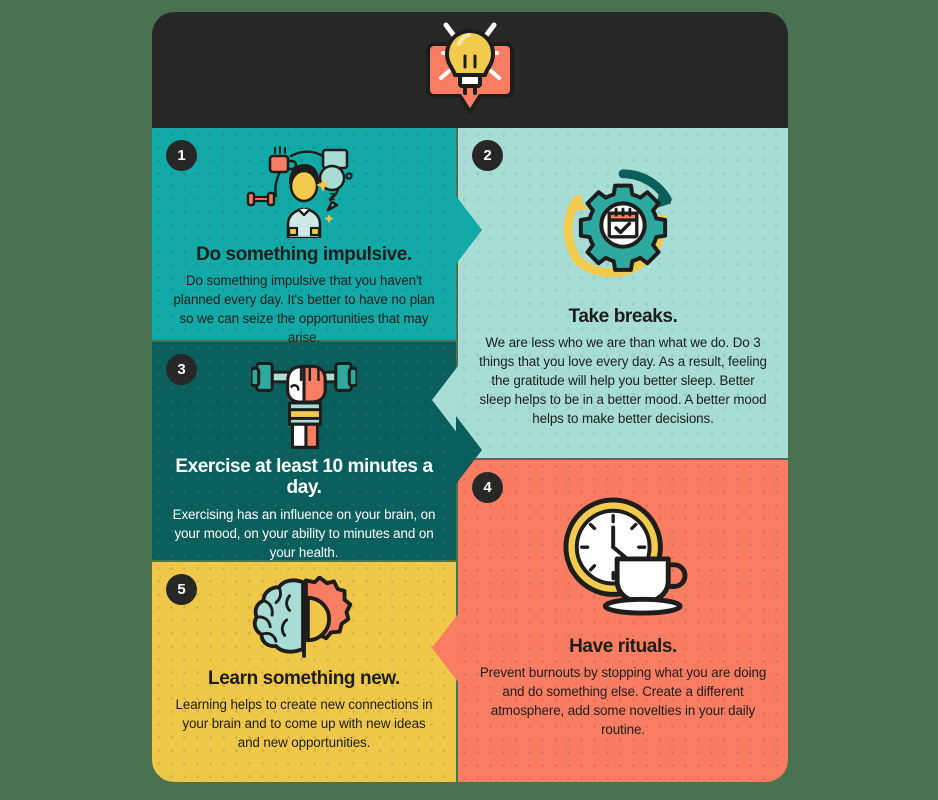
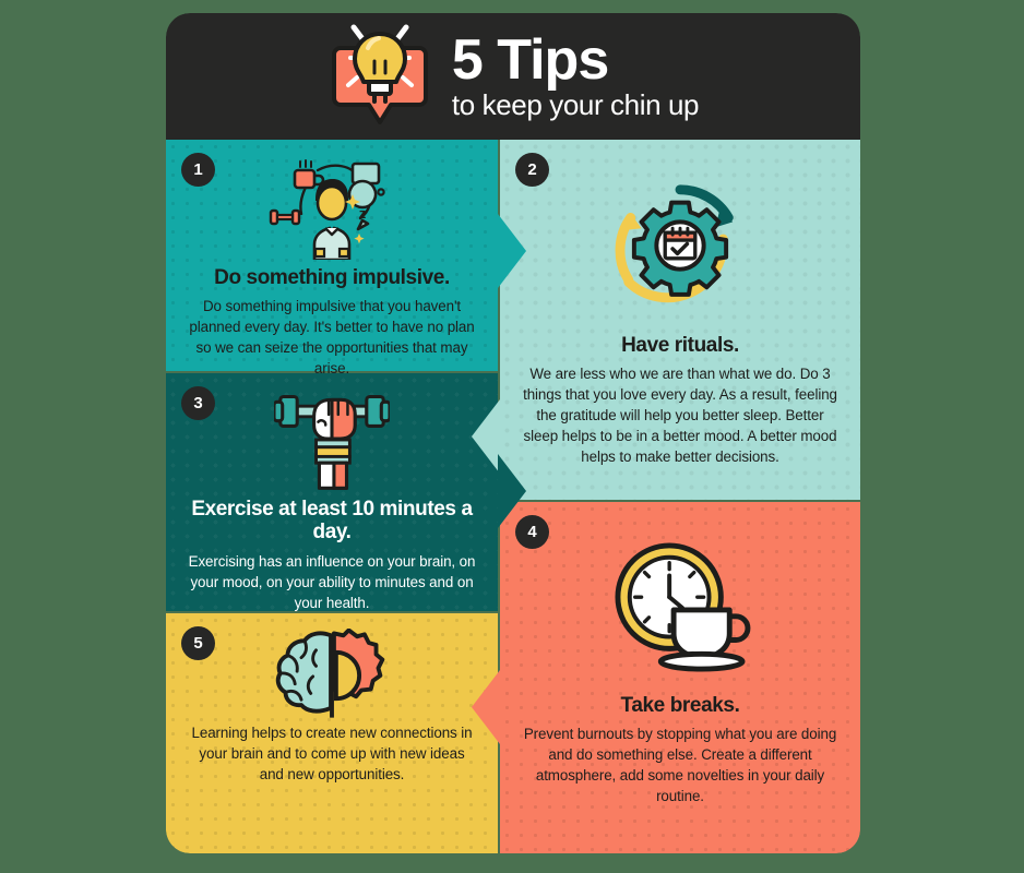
+ 5 Tips
+ to keep your chin up
  1
  z
  Do something impulsive.
  Do something impulsive that you haven't planned every day. It's better to have no plan so we can seize the opportunities that may arise.
  2
- Take breaks.
+ Have rituals.
  We are less who we are than what we do. Do 3 things that you love every day. As a result, feeling the gratitude will help you better sleep. Better sleep helps to be in a better mood. A better mood helps to make better decisions.
  3
  Exercise at least 10 minutes a day.
  Exercising has an influence on your brain, on your mood, on your ability to minutes and on your health.
  4
- Have rituals.
+ Take breaks.
  Prevent burnouts by stopping what you are doing and do something else. Create a different atmosphere, add some novelties in your daily routine.
  5
- Learn something new.
  Learning helps to create new connections in your brain and to come up with new ideas and new opportunities.
